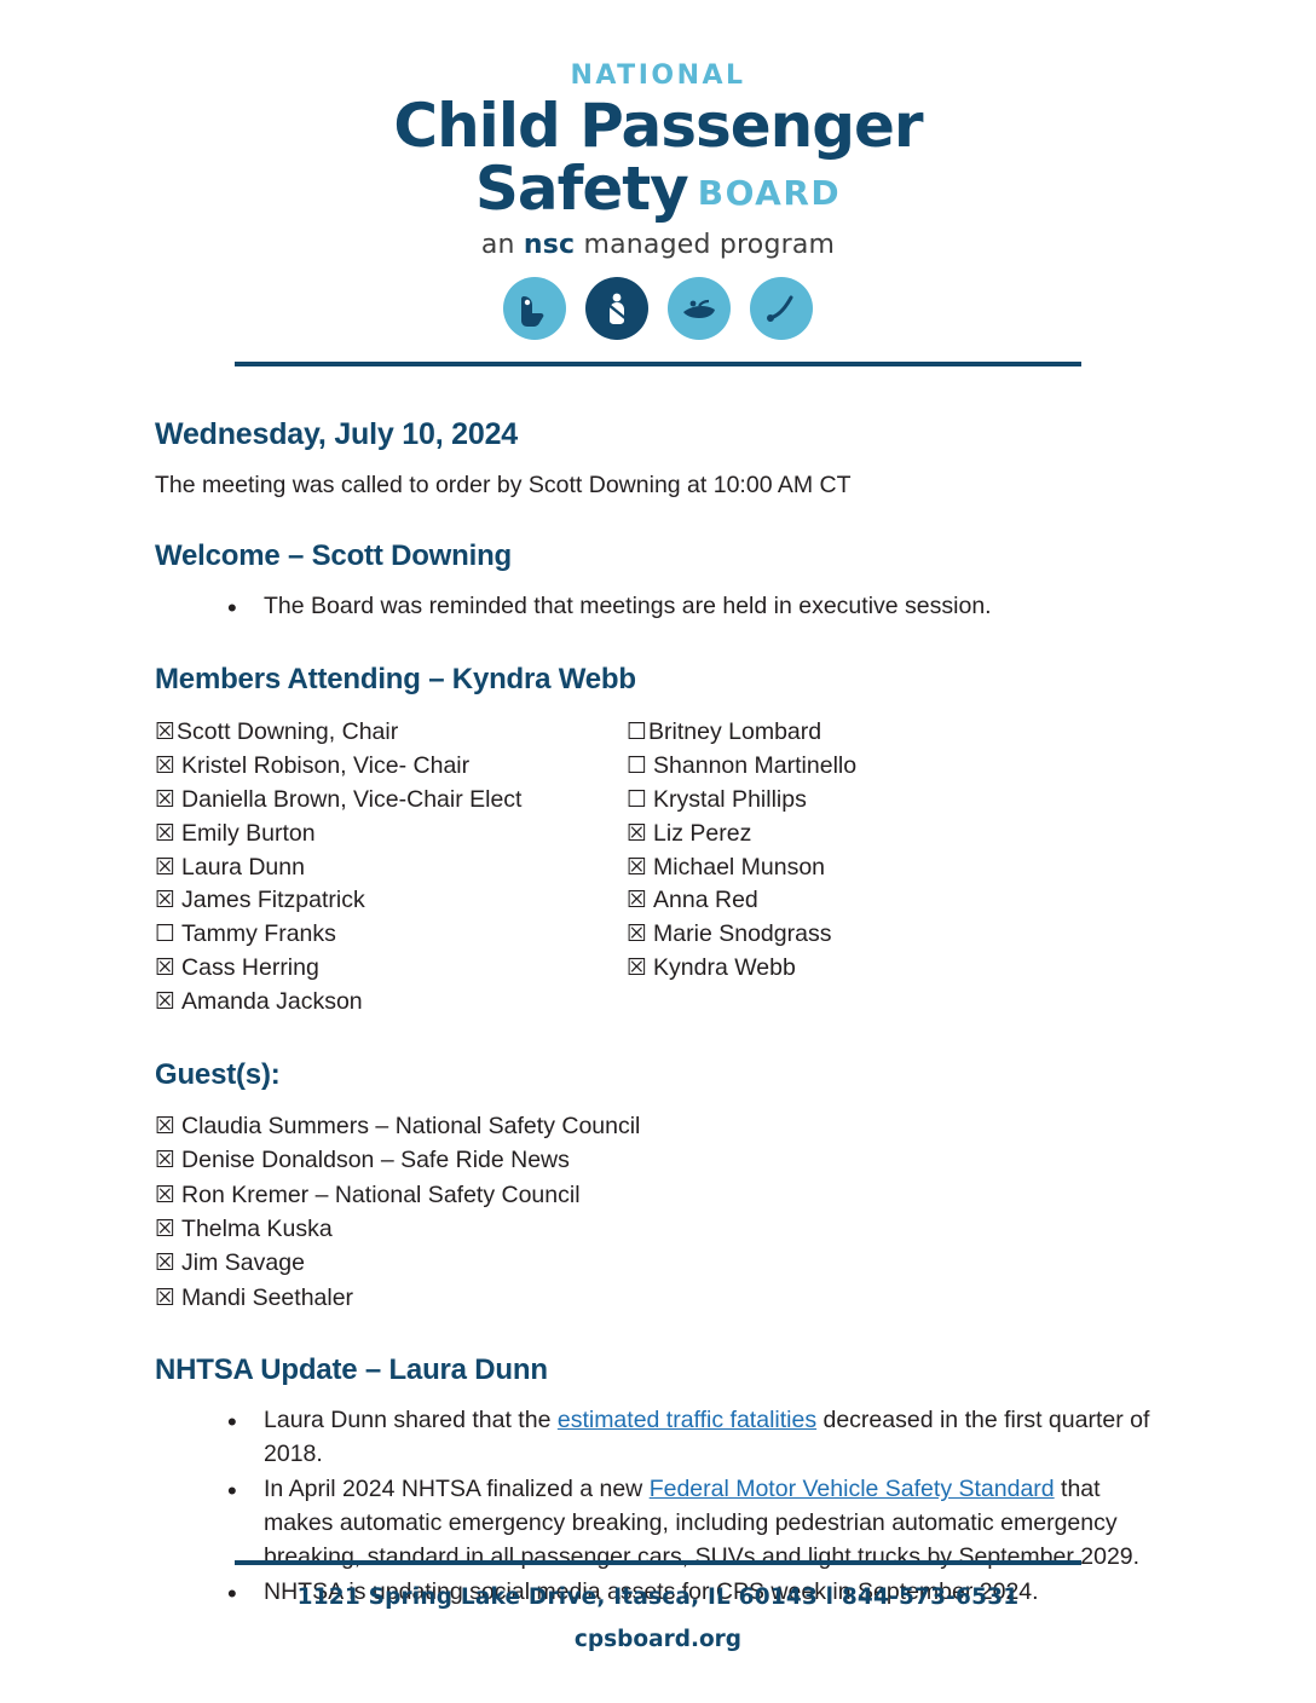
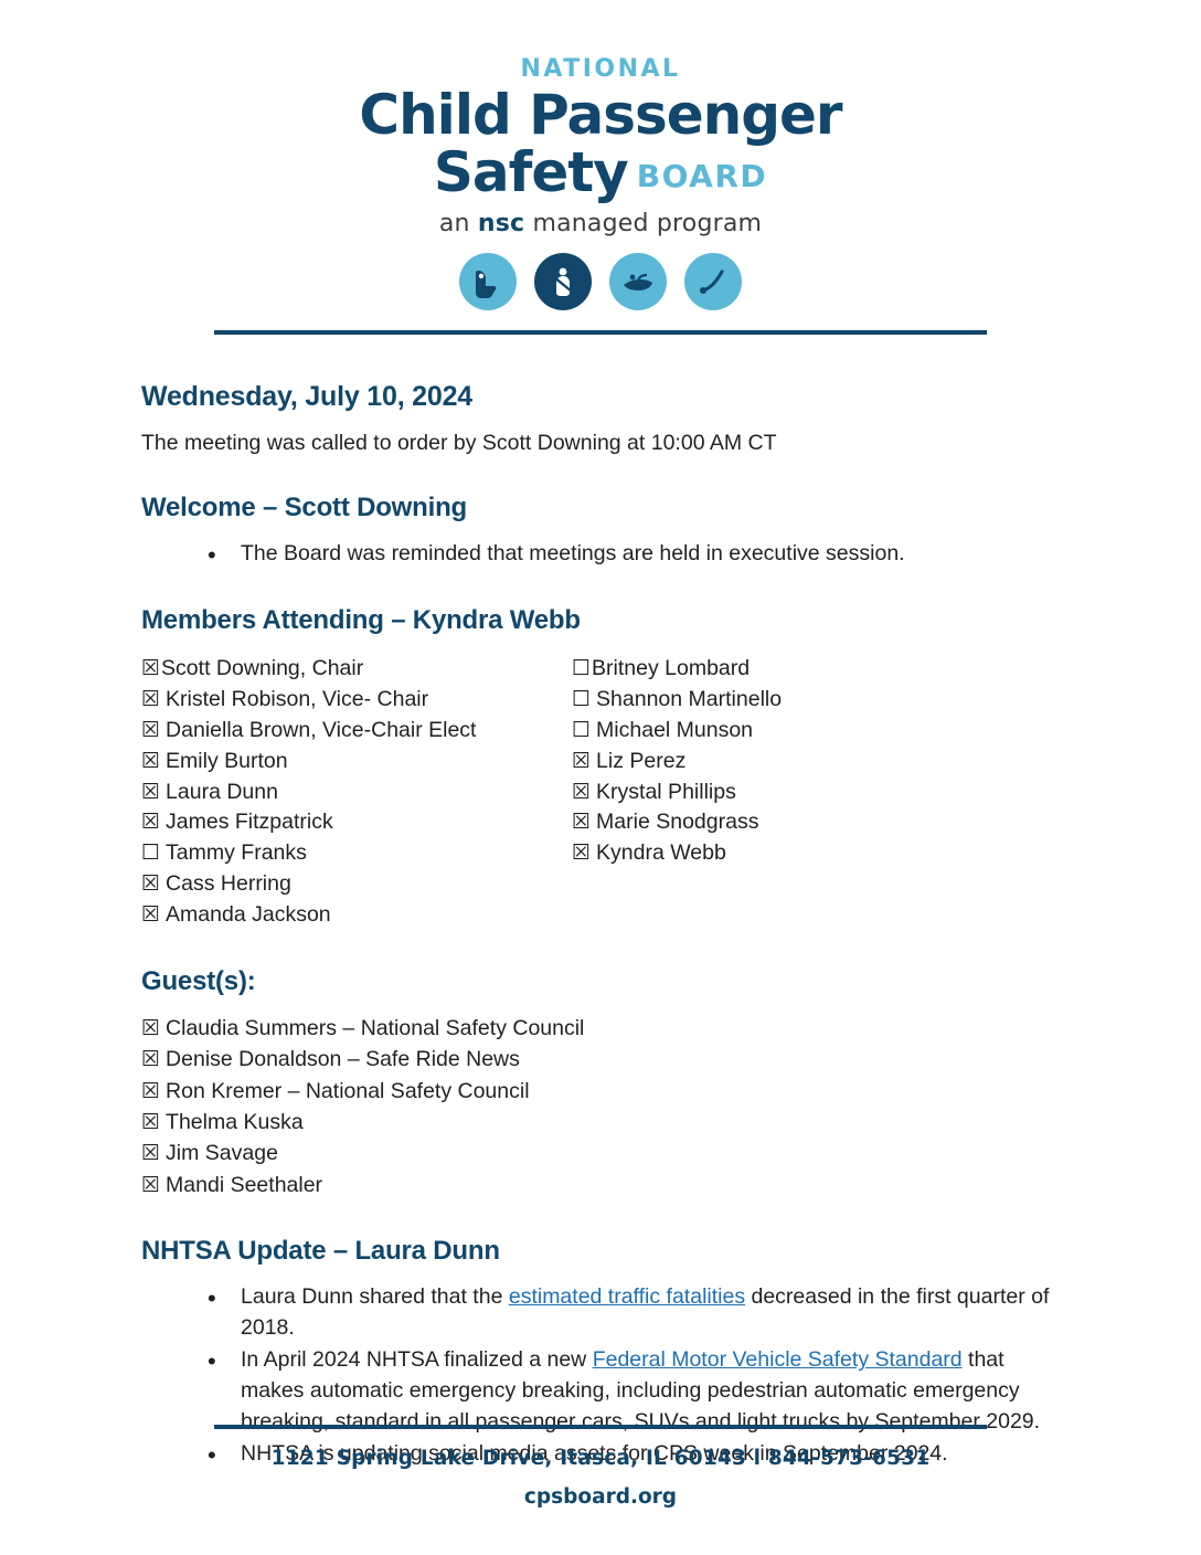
  NATIONAL
  Child Passenger
  Safety BOARD
  an nsc managed program
  Wednesday, July 10, 2024
  The meeting was called to order by Scott Downing at 10:00 AM CT
  Welcome – Scott Downing
  The Board was reminded that meetings are held in executive session.
  Members Attending – Kyndra Webb
  ☒Scott Downing, Chair
  ☒ Kristel Robison, Vice- Chair
  ☒ Daniella Brown, Vice-Chair Elect
  ☒ Emily Burton
  ☒ Laura Dunn
  ☒ James Fitzpatrick
  ☐ Tammy Franks
  ☒ Cass Herring
  ☒ Amanda Jackson
  ☐Britney Lombard
  ☐ Shannon Martinello
- ☐ Krystal Phillips
+ ☐ Michael Munson
  ☒ Liz Perez
- ☒ Michael Munson
+ ☒ Krystal Phillips
- ☒ Anna Red
  ☒ Marie Snodgrass
  ☒ Kyndra Webb
  Guest(s):
  ☒ Claudia Summers – National Safety Council
  ☒ Denise Donaldson – Safe Ride News
  ☒ Ron Kremer – National Safety Council
  ☒ Thelma Kuska
  ☒ Jim Savage
  ☒ Mandi Seethaler
  NHTSA Update – Laura Dunn
  Laura Dunn shared that the estimated traffic fatalities decreased in the first quarter of 2018.
  In April 2024 NHTSA finalized a new Federal Motor Vehicle Safety Standard that makes automatic emergency breaking, including pedestrian automatic emergency breaking, standard in all passenger cars, SUVs and light trucks by September 2029.
  NHTSA is updating social media assets for CPS week in September 2024.
  1121 Spring Lake Drive, Itasca, IL 60143 l 844-573-6531
  cpsboard.org
